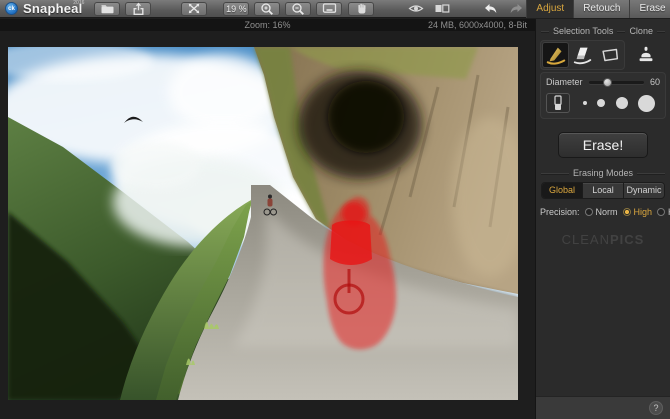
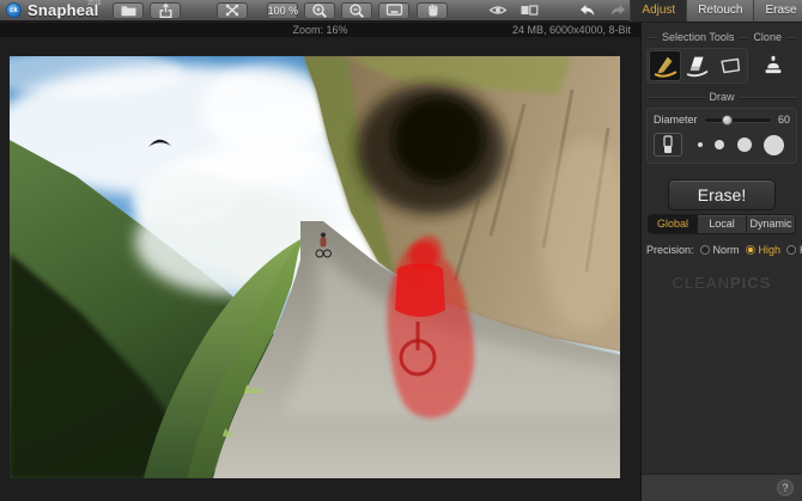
  Snapheal
- 19 %
+ 100 %
  Adjust
  Retouch
  Erase
  Zoom: 16%
  24 MB, 6000x4000, 8-Bit
  Selection Tools
  Clone
+ Draw
  Diameter
  60
  Erase!
- Erasing Modes
  Global
  Local
  Dynamic
  Precision:
  Norm
  High
  ?
